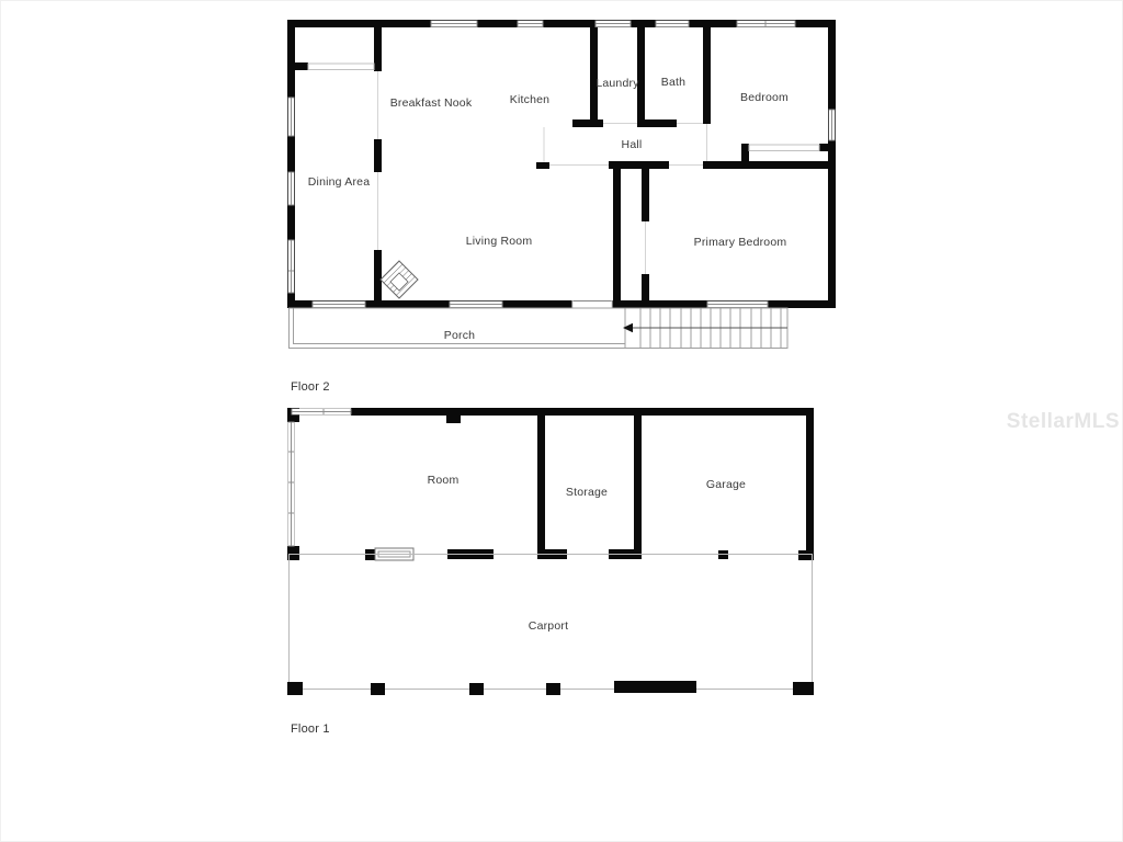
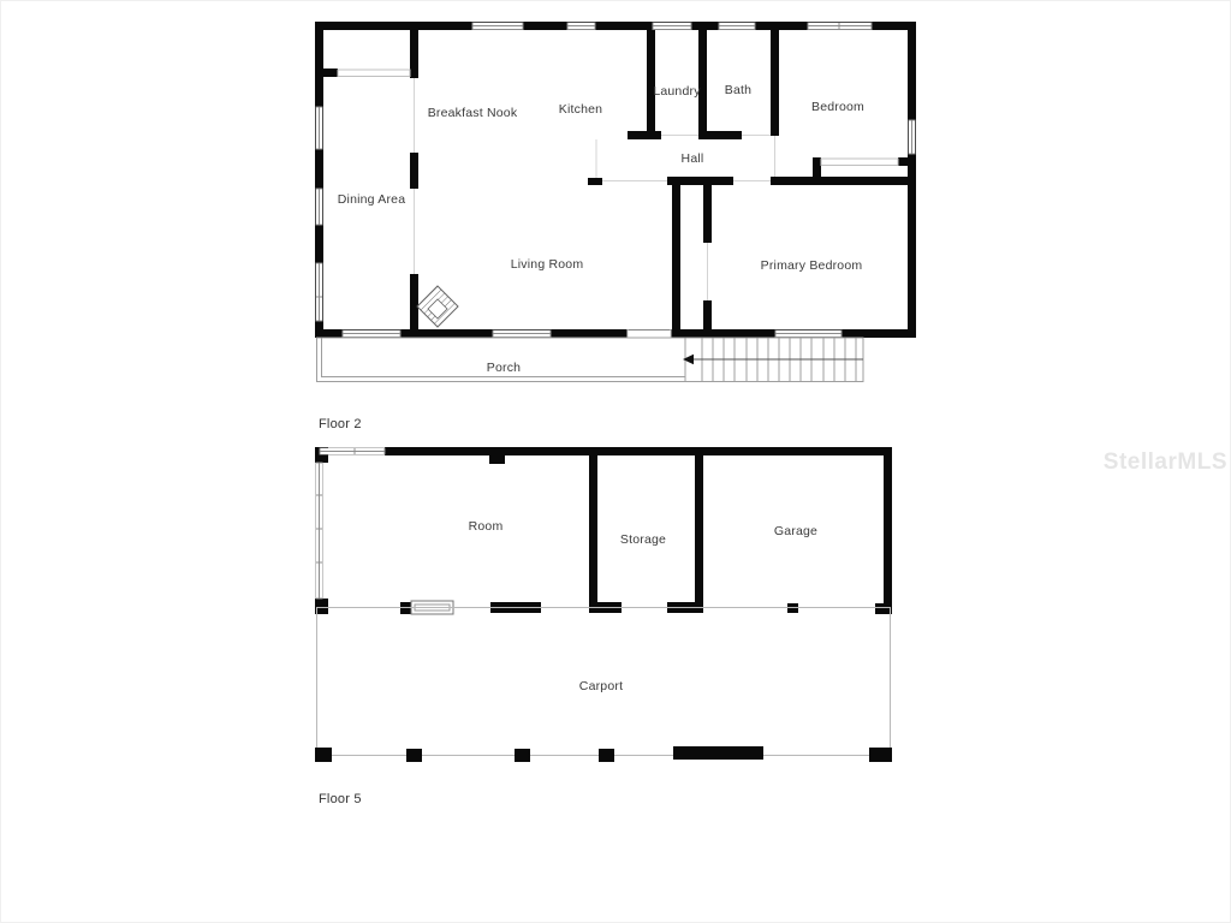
  Dining Area
  Breakfast Nook
  Kitchen
  Laundry
  Bath
  Bedroom
  Hall
  Living Room
  Primary Bedroom
  Porch
  Floor 2
  Room
  Storage
  Garage
  Carport
- Floor 1
+ Floor 5
  StellarMLS
